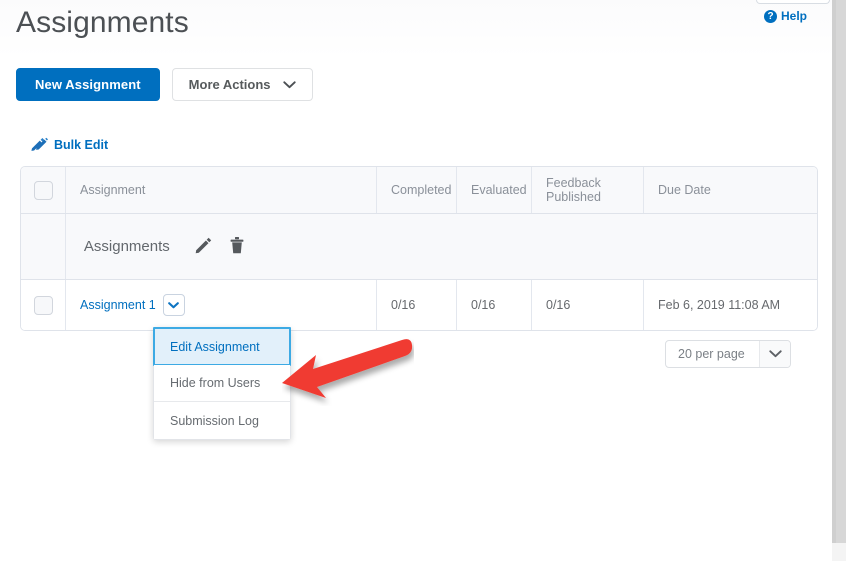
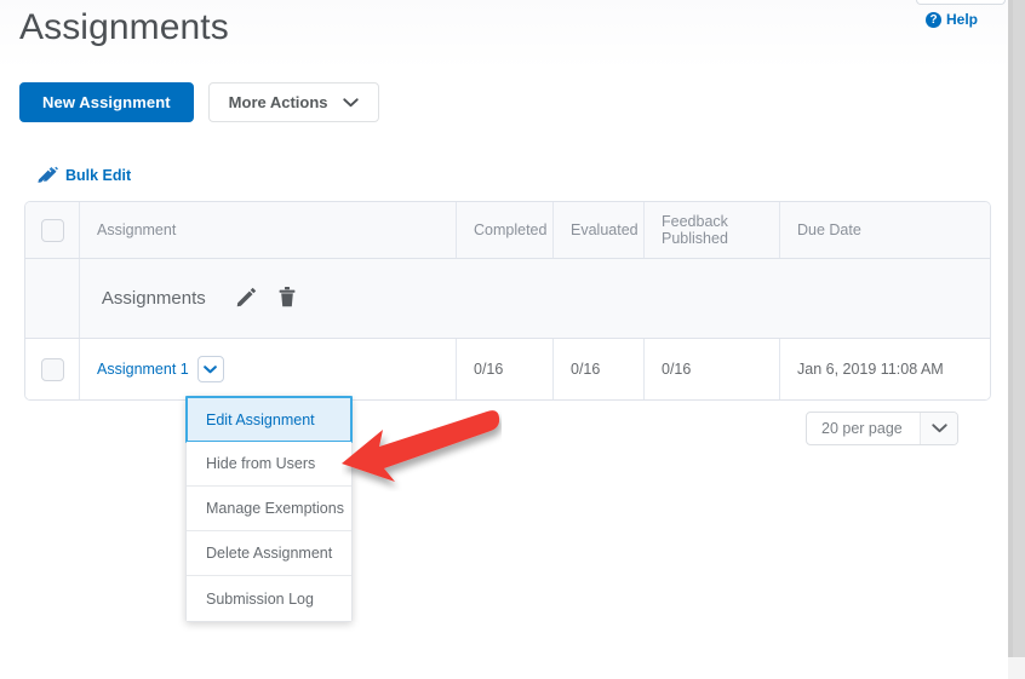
  Assignments
  ?
  Help
  New Assignment
  More Actions
  Bulk Edit
  Assignment
  Completed
  Evaluated
  Feedback Published
  Due Date
  Assignments
  Assignment 1
  0/16
  0/16
  0/16
- Feb 6, 2019 11:08 AM
+ Jan 6, 2019 11:08 AM
  20 per page
  Edit Assignment
  Hide from Users
+ Manage Exemptions
+ Delete Assignment
  Submission Log
